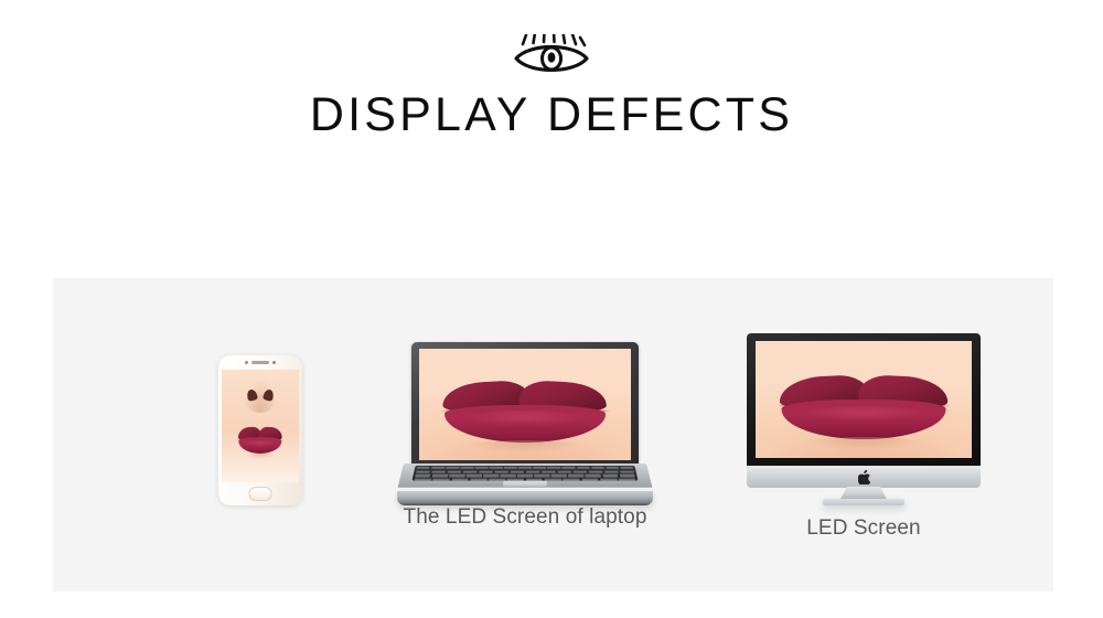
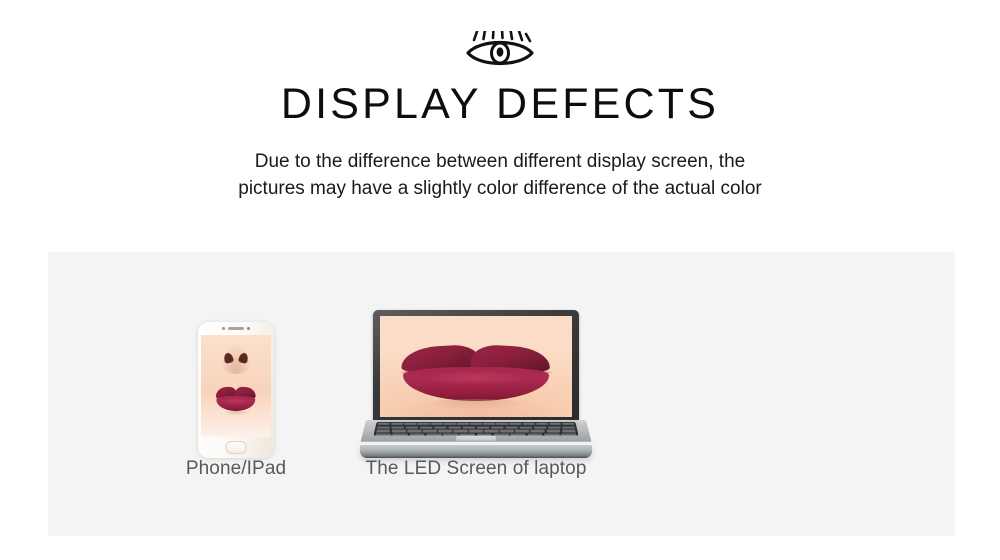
  DISPLAY DEFECTS
+ Due to the difference between different display screen, the
+ pictures may have a slightly color difference of the actual color
+ Phone/IPad
  The LED Screen of laptop
- LED Screen
